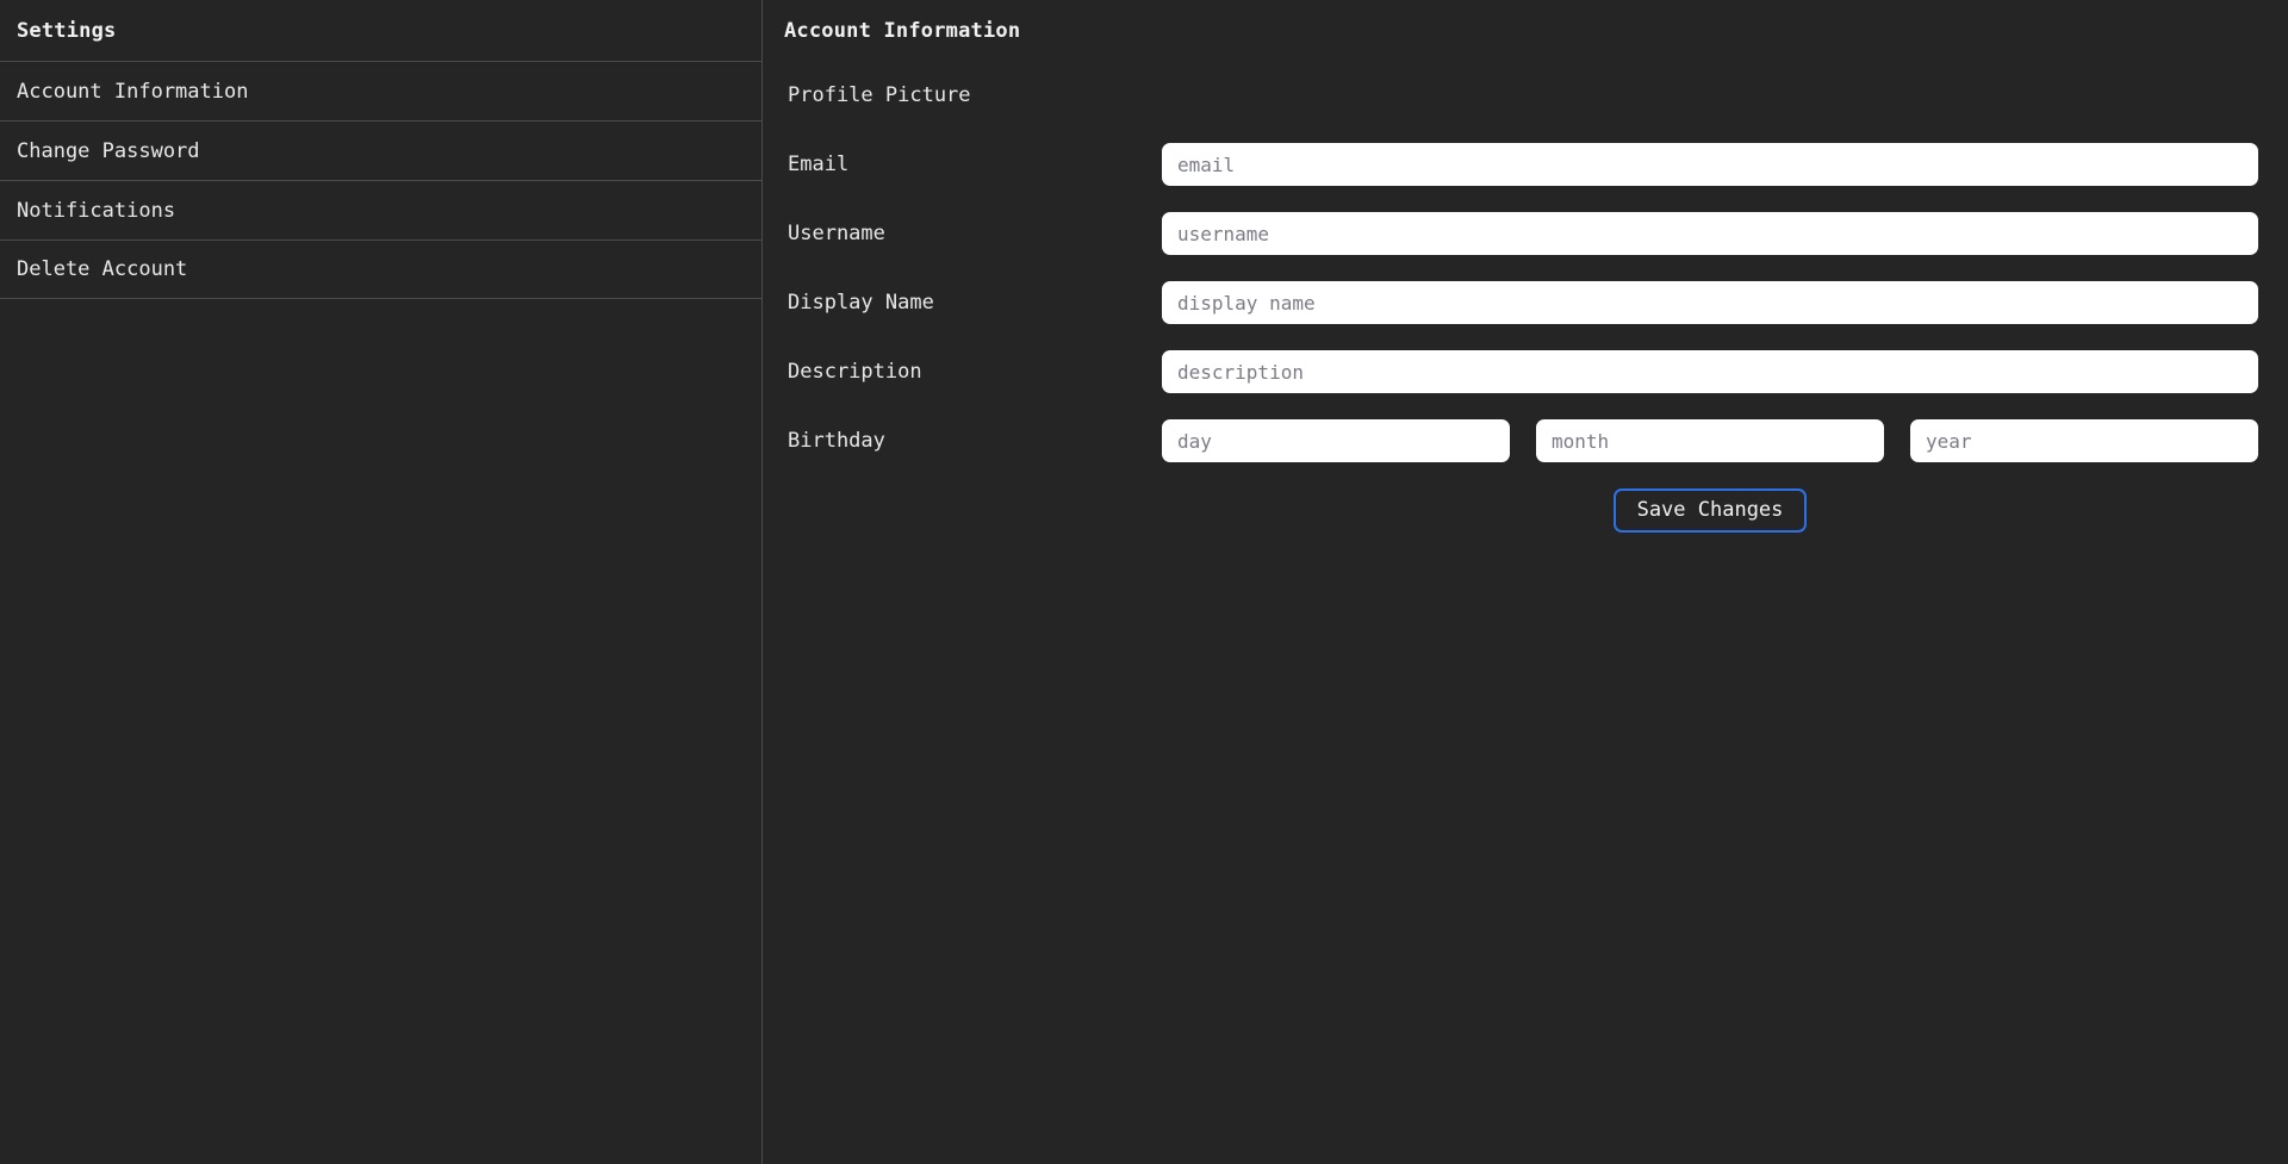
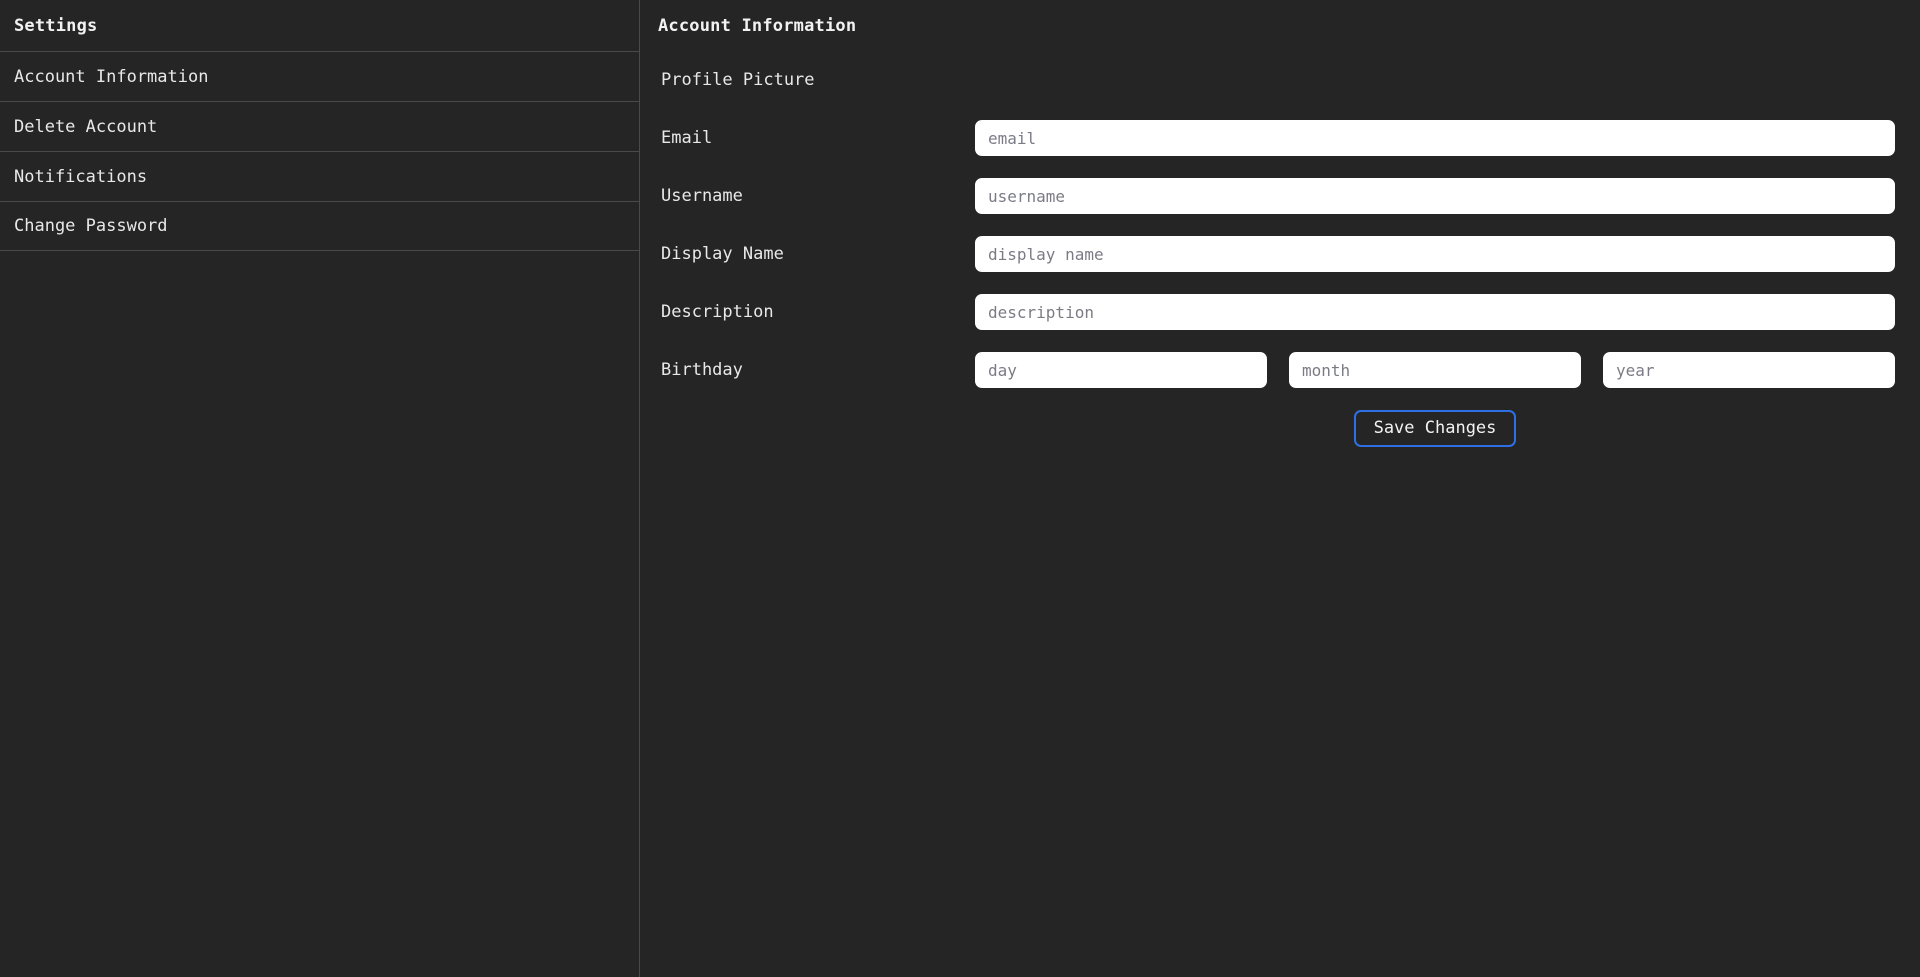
  Settings
  Account Information
- Change Password
+ Delete Account
  Notifications
- Delete Account
+ Change Password
  Account Information
  Profile Picture
  Email
  email
  Username
  username
  Display Name
  display name
  Description
  description
  Birthday
  day
  month
  year
  Save Changes
